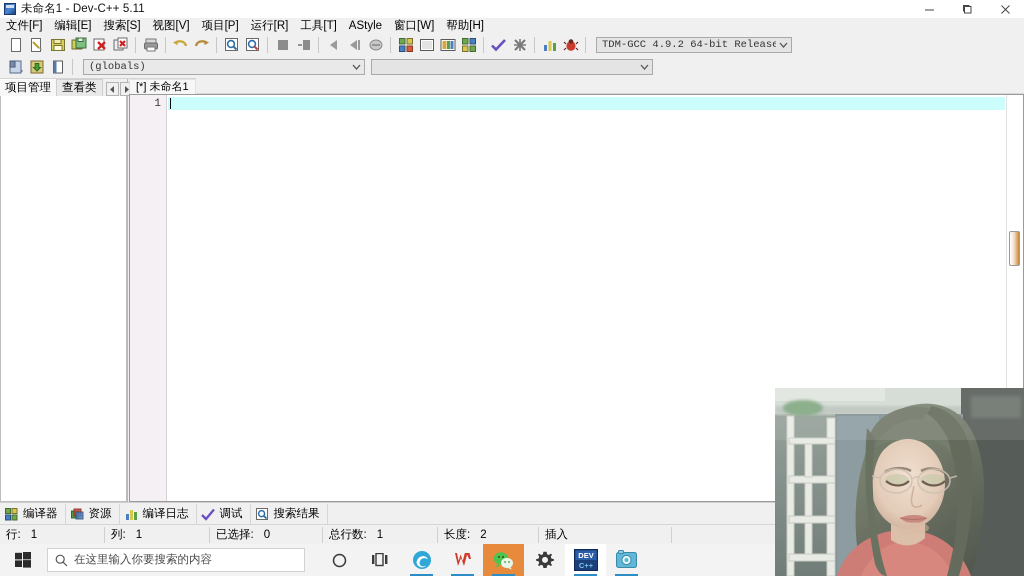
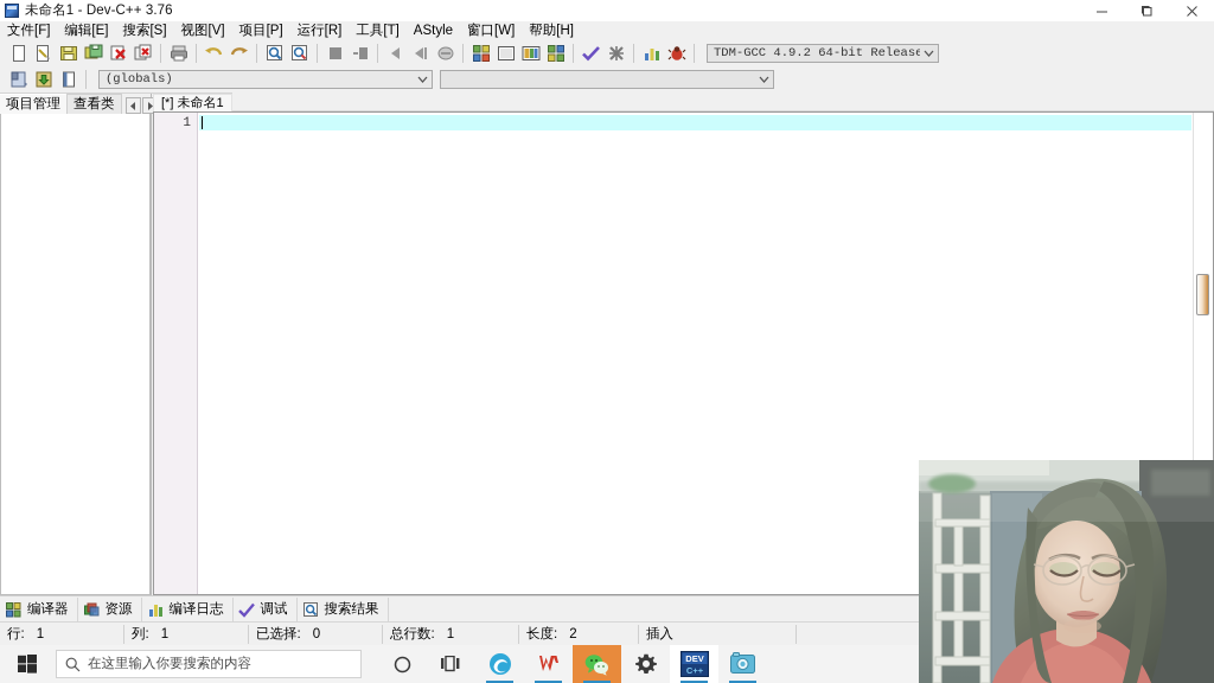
- 未命名1 - Dev-C++ 5.11
+ 未命名1 - Dev-C++ 3.76
  文件[F]
  编辑[E]
  搜索[S]
  视图[V]
  项目[P]
  运行[R]
  工具[T]
  AStyle
  窗口[W]
  帮助[H]
  TDM-GCC 4.9.2 64-bit Release
  (globals)
  项目管理
  查看类
  [*] 未命名1
  1
  编译器
  资源
  编译日志
  调试
  搜索结果
  行:
  1
  列:
  1
  已选择:
  0
  总行数:
  1
  长度:
  2
  插入
  在这里输入你要搜索的内容
  DEV
  C++
